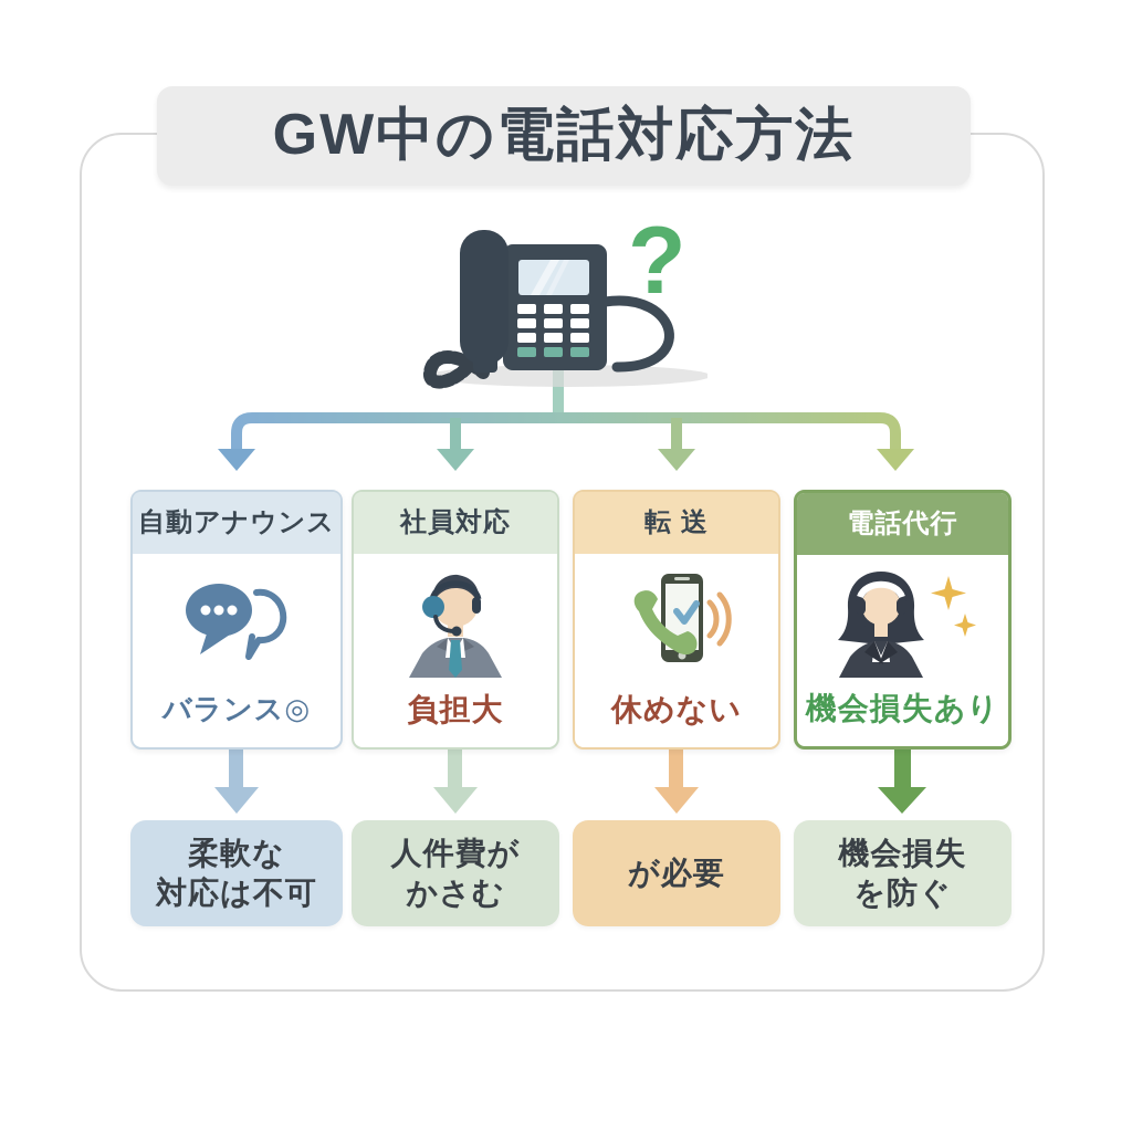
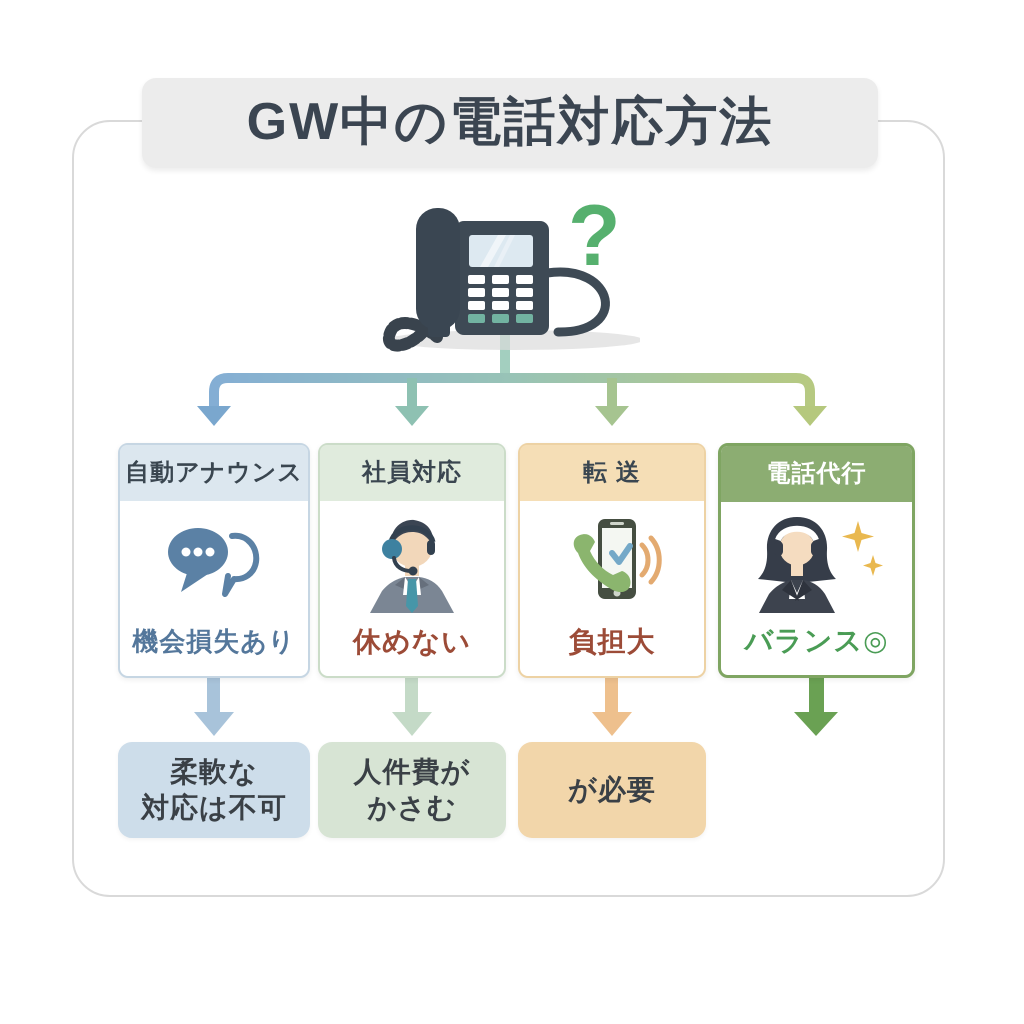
  GW中の電話対応方法
  ?
  自動アナウンス
- バランス◎
+ 機会損失あり
  社員対応
- 負担大
+ 休めない
  転 送
- 休めない
+ 負担大
  電話代行
- 機会損失あり
+ バランス◎
  柔軟な
  対応は不可
  人件費が
  かさむ
  が必要
- 機会損失
- を防ぐ
